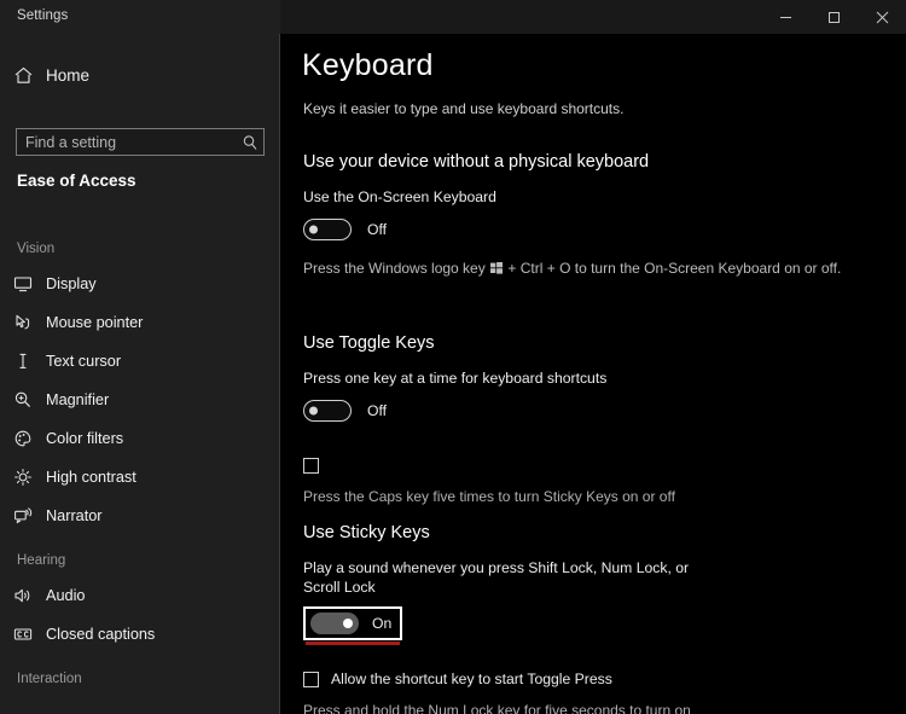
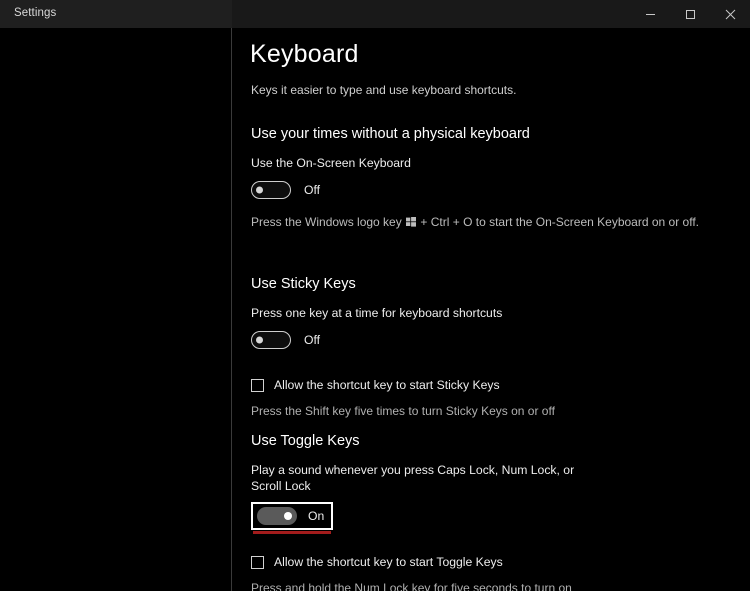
  Settings
- Home
- Find a setting
- Ease of Access
- Vision
- Display
- Mouse pointer
- Text cursor
- Magnifier
- Color filters
- High contrast
- Narrator
- Hearing
- Audio
- Closed captions
- Interaction
  Keyboard
  Keys it easier to type and use keyboard shortcuts.
- Use your device without a physical keyboard
+ Use your times without a physical keyboard
  Use the On-Screen Keyboard
  Off
- Press the Windows logo key + Ctrl + O to turn the On-Screen Keyboard on or off.
+ Press the Windows logo key + Ctrl + O to start the On-Screen Keyboard on or off.
- Use Toggle Keys
+ Use Sticky Keys
  Press one key at a time for keyboard shortcuts
  Off
+ Allow the shortcut key to start Sticky Keys
- Press the Caps key five times to turn Sticky Keys on or off
+ Press the Shift key five times to turn Sticky Keys on or off
- Use Sticky Keys
+ Use Toggle Keys
- Play a sound whenever you press Shift Lock, Num Lock, or Scroll Lock
+ Play a sound whenever you press Caps Lock, Num Lock, or Scroll Lock
  On
- Allow the shortcut key to start Toggle Press
+ Allow the shortcut key to start Toggle Keys
  Press and hold the Num Lock key for five seconds to turn on
